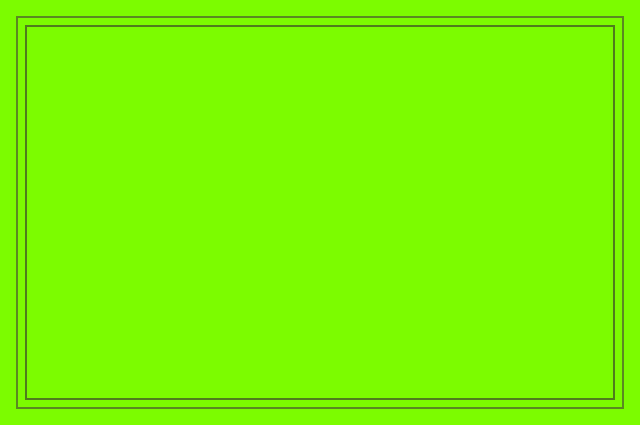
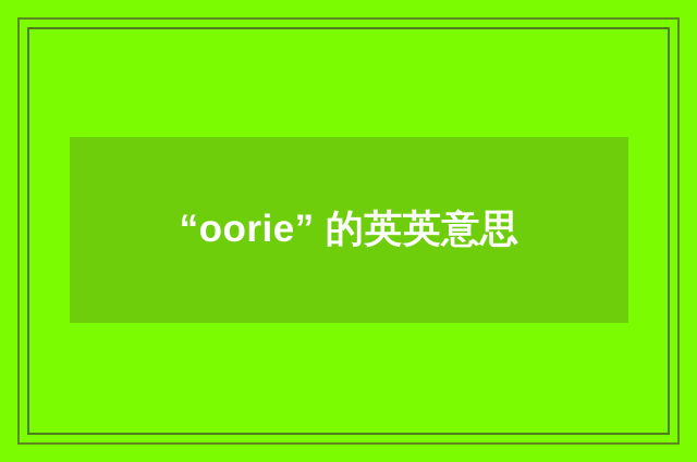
+ “oorie” 的英英意思
